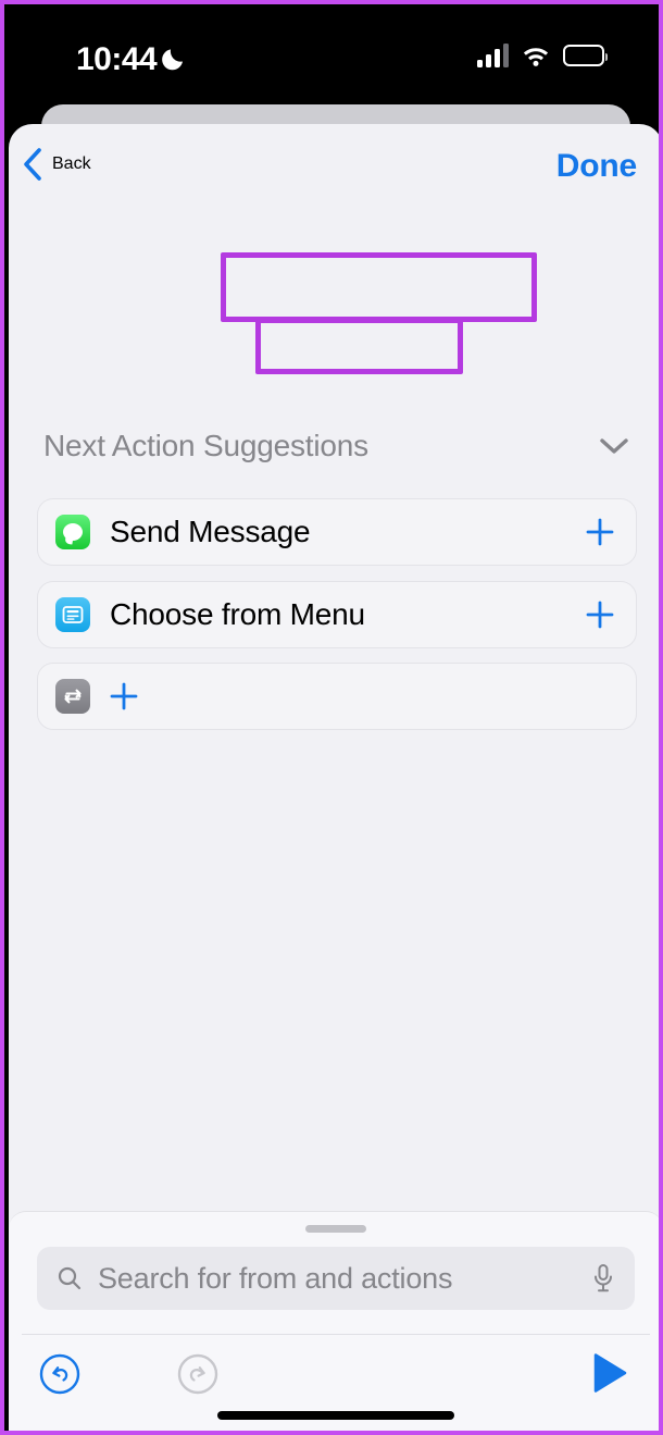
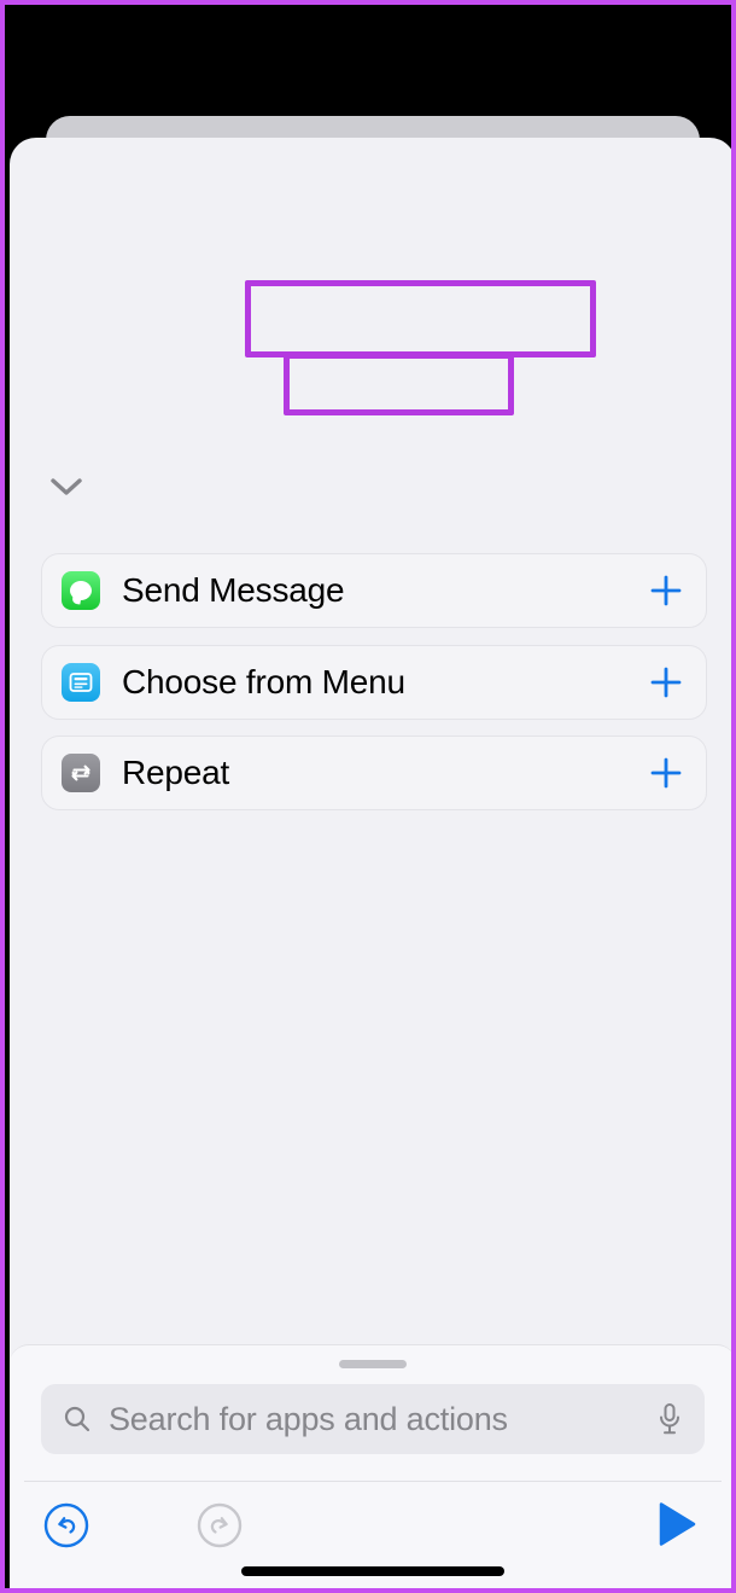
- 10:44
- Back
- Done
- Next Action Suggestions
  Send Message
  Choose from Menu
+ Repeat
- Search for from and actions
+ Search for apps and actions
